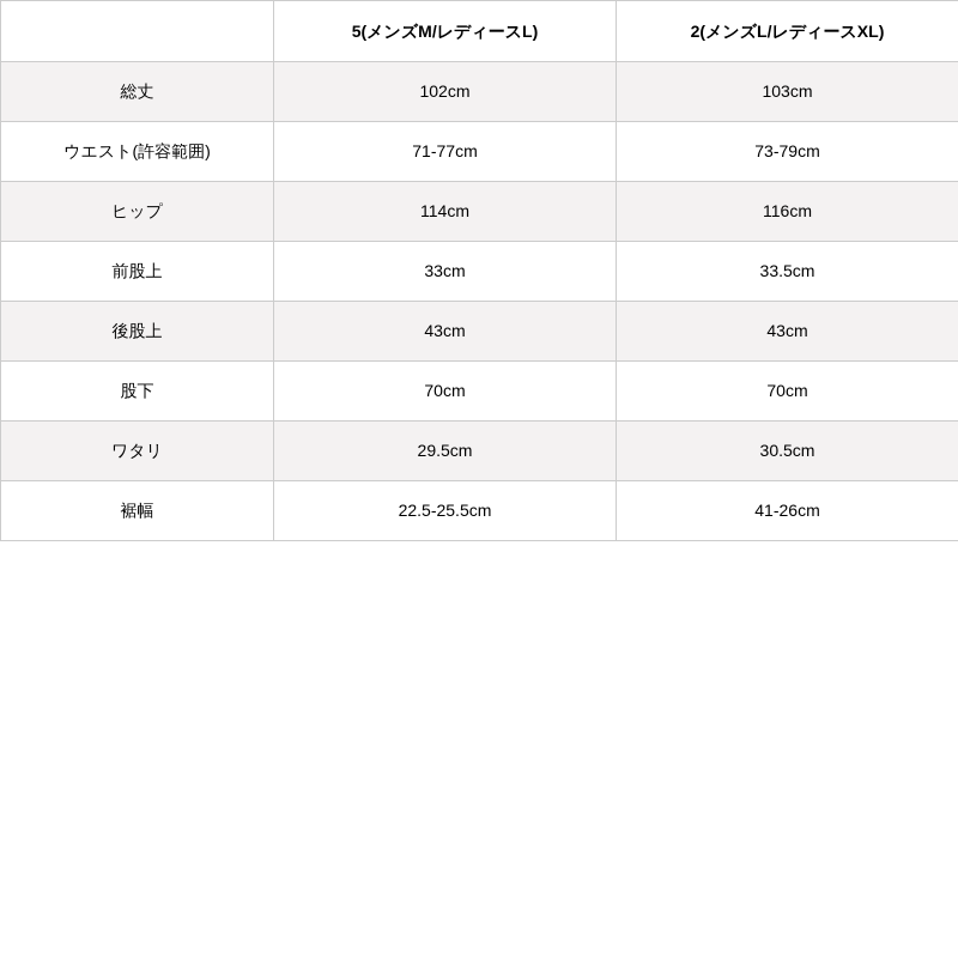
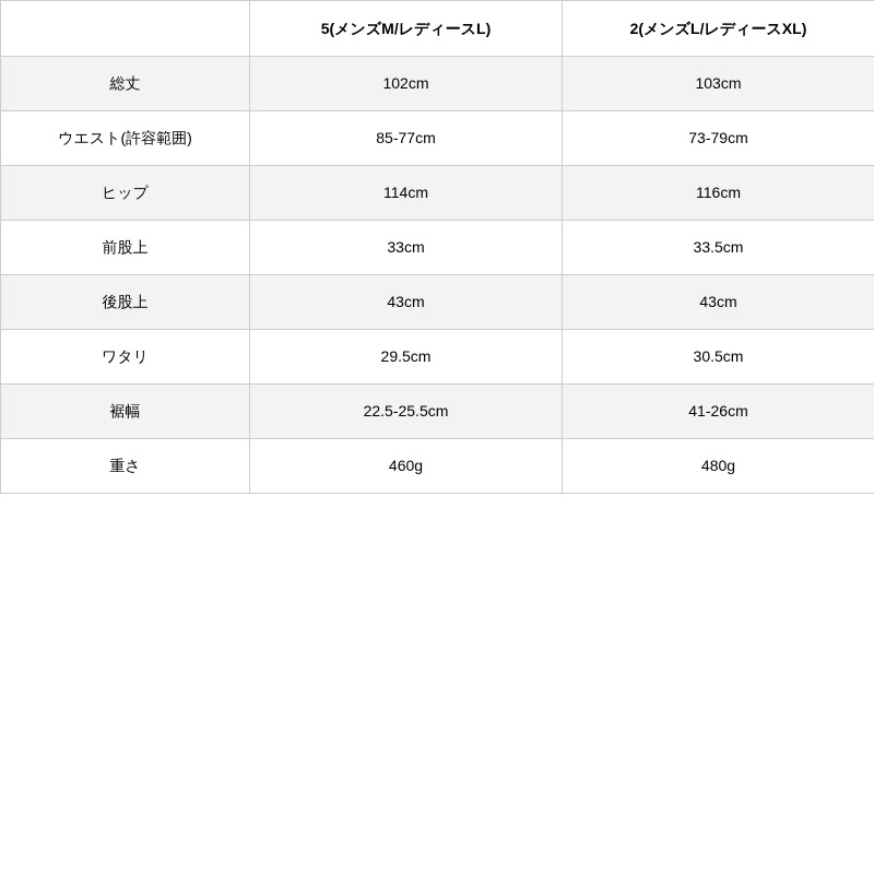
  	5(メンズM/レディースL)	2(メンズL/レディースXL)
  総丈	102cm	103cm
- ウエスト(許容範囲)	71-77cm	73-79cm
+ ウエスト(許容範囲)	85-77cm	73-79cm
  ヒップ	114cm	116cm
  前股上	33cm	33.5cm
  後股上	43cm	43cm
- 股下	70cm	70cm
  ワタリ	29.5cm	30.5cm
  裾幅	22.5-25.5cm	41-26cm
+ 重さ	460g	480g
